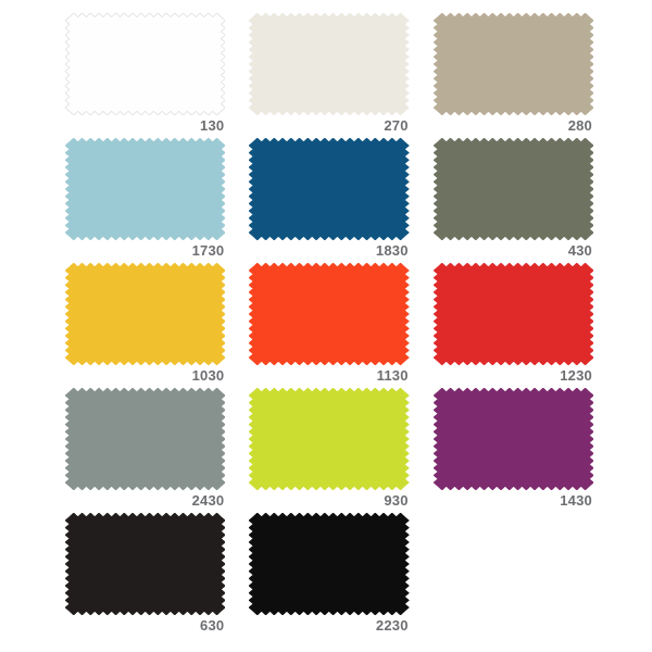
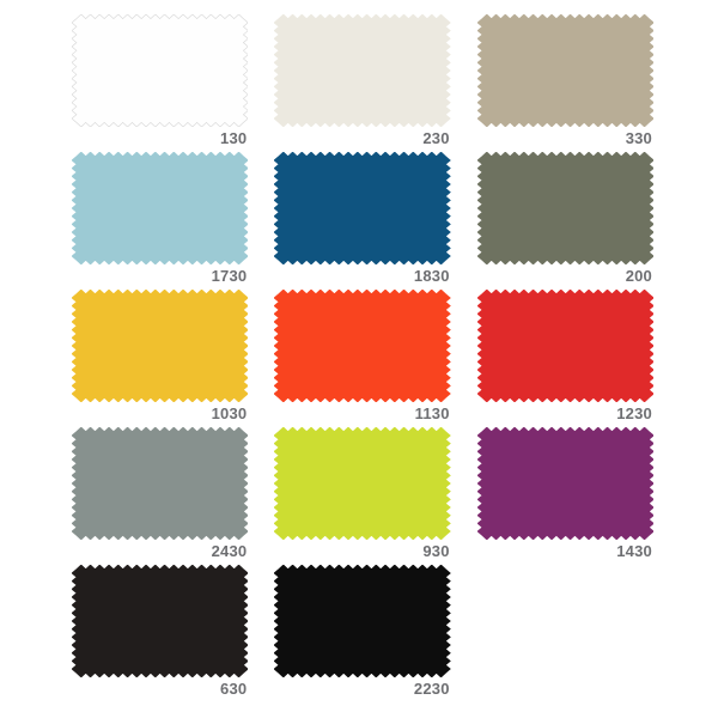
  130
- 270
+ 230
- 280
+ 330
  1730
  1830
- 430
+ 200
  1030
  1130
  1230
  2430
  930
  1430
  630
  2230
